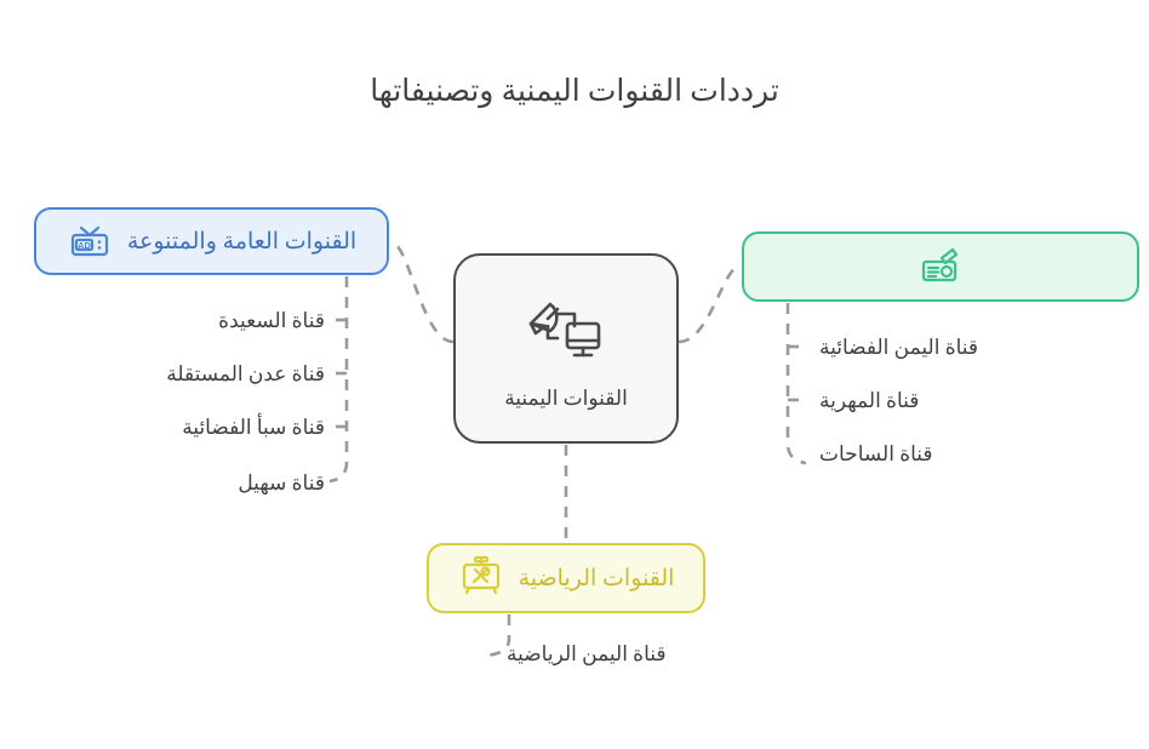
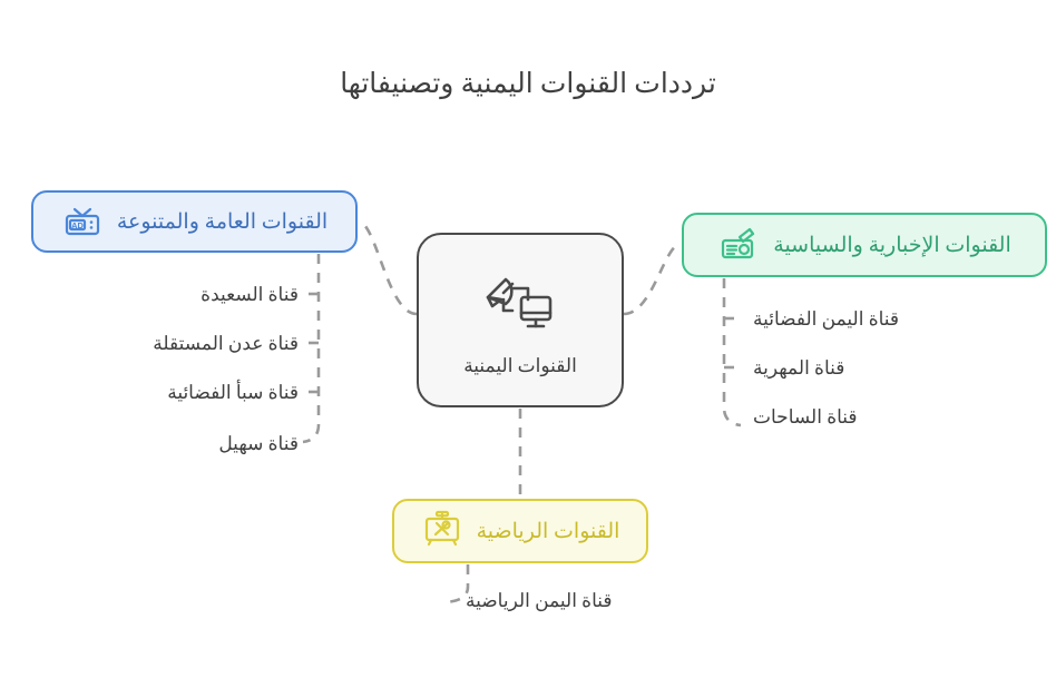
  ترددات القنوات اليمنية وتصنيفاتها
  القنوات اليمنية
  AD
  القنوات العامة والمتنوعة
+ القنوات الإخبارية والسياسية
  القنوات الرياضية
  قناة السعيدة
  قناة عدن المستقلة
  قناة سبأ الفضائية
  قناة سهيل
  قناة اليمن الفضائية
  قناة المهرية
  قناة الساحات
  قناة اليمن الرياضية
